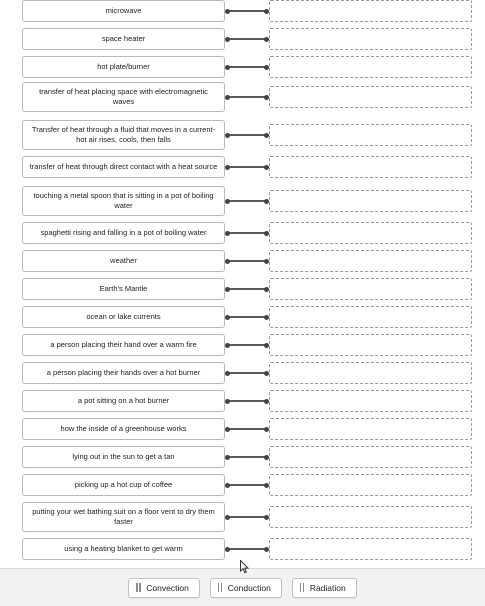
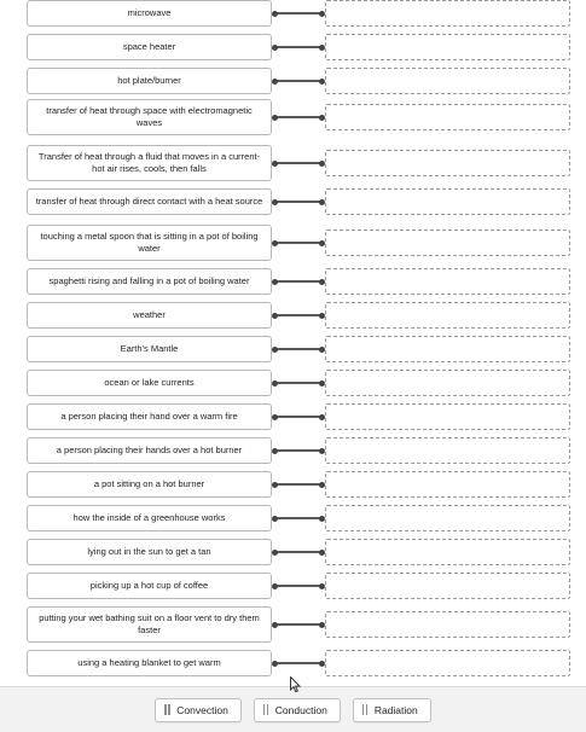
  microwave
  space heater
  hot plate/burner
- transfer of heat placing space with electromagnetic waves
+ transfer of heat through space with electromagnetic waves
  Transfer of heat through a fluid that moves in a current-hot air rises, cools, then falls
  transfer of heat through direct contact with a heat source
  touching a metal spoon that is sitting in a pot of boiling water
  spaghetti rising and falling in a pot of boiling water
  weather
  Earth's Mantle
  ocean or lake currents
  a person placing their hand over a warm fire
  a person placing their hands over a hot burner
  a pot sitting on a hot burner
  how the inside of a greenhouse works
  lying out in the sun to get a tan
  picking up a hot cup of coffee
  putting your wet bathing suit on a floor vent to dry them faster
  using a heating blanket to get warm
  Convection
  Conduction
  Radiation
